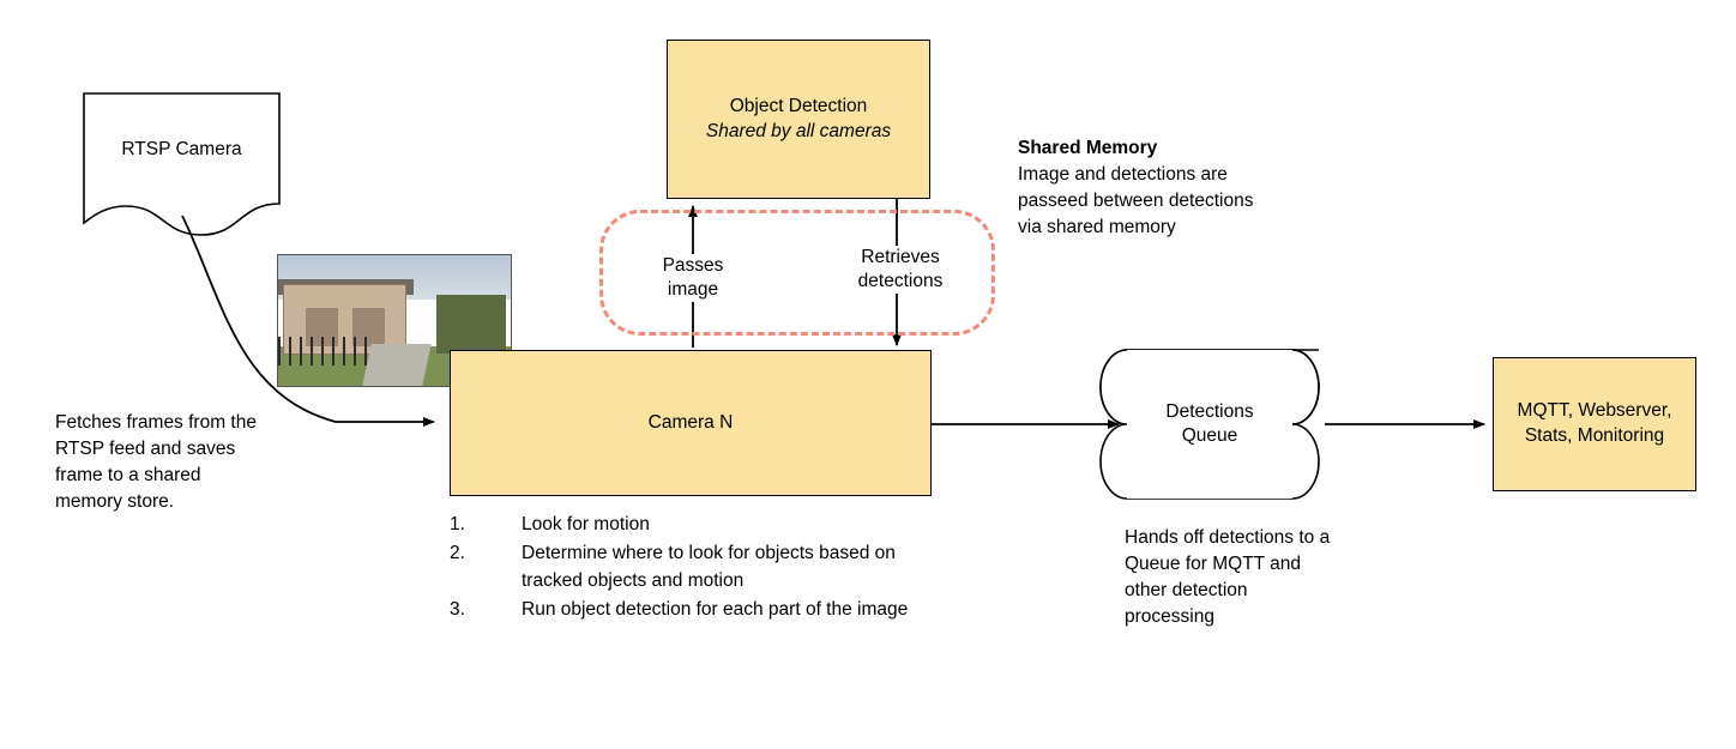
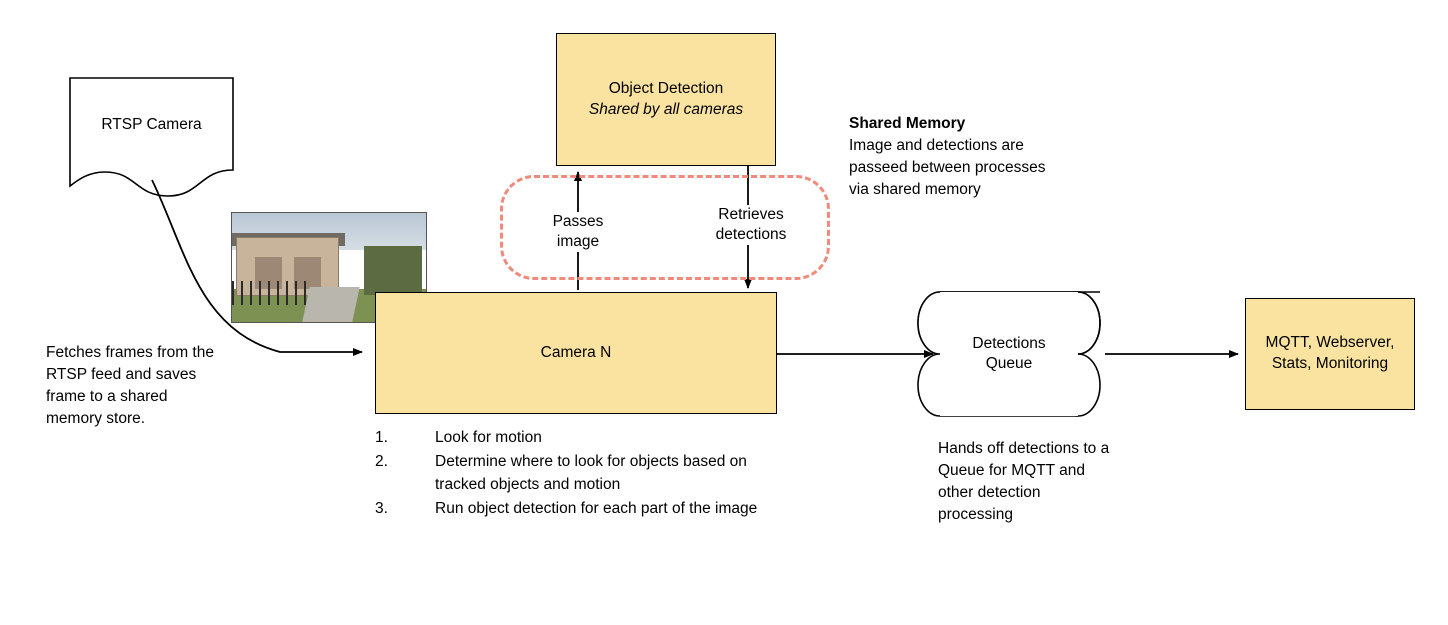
  RTSP Camera
  Object Detection
  Shared by all cameras
  Passes
  image
  Retrieves
  detections
  Camera N
  Detections
  Queue
  MQTT, Webserver,
  Stats, Monitoring
  Shared Memory
- Image and detections are passeed between detections via shared memory
+ Image and detections are passeed between processes via shared memory
  Fetches frames from the RTSP feed and saves frame to a shared memory store.
  Hands off detections to a Queue for MQTT and other detection processing
  1.
  Look for motion
  2.
  Determine where to look for objects based on tracked objects and motion
  3.
  Run object detection for each part of the image
